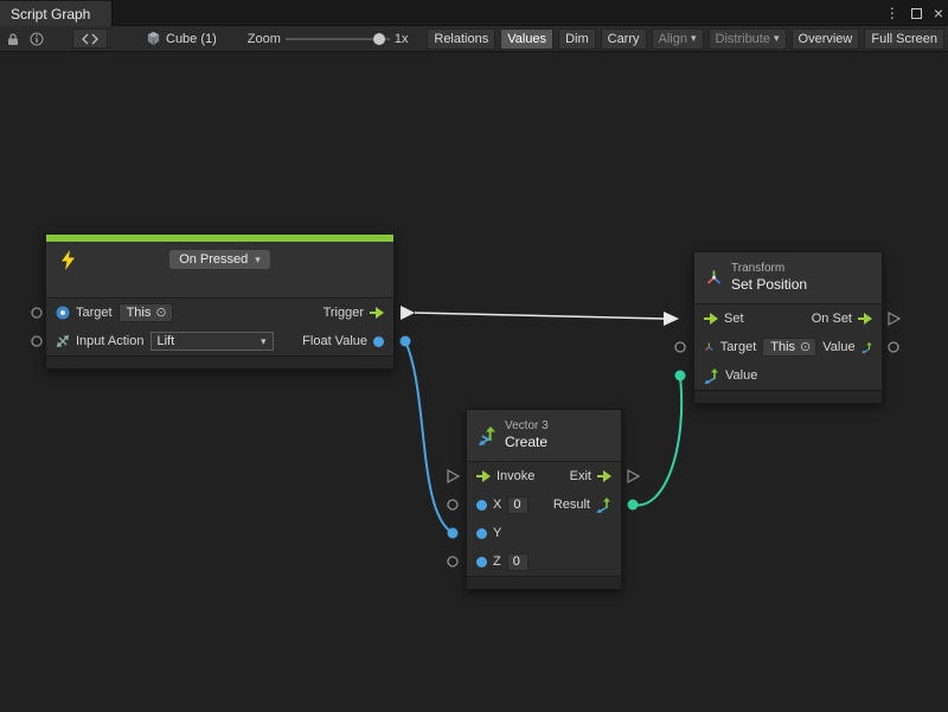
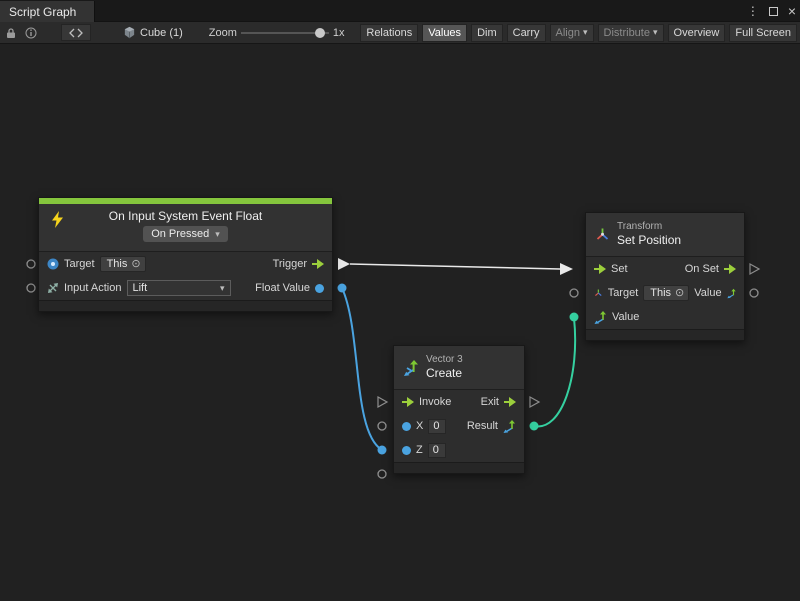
  Script Graph
  ⋮
  ×
  Cube (1)
  Zoom
  1x
  Relations
  Values
  Dim
  Carry
  Align
  ▾
  Distribute
  ▾
  Overview
  Full Screen
+ On Input System Event Float
  On Pressed
  ▾
  Target
  This
  ⊙
  Trigger
  Input Action
  Lift
  ▾
  Float Value
  Transform
  Set Position
  Set
  On Set
  Target
  This
  ⊙
  Value
  Value
  Vector 3
  Create
  Invoke
  Exit
  X
  0
  Result
- Y
  Z
  0
